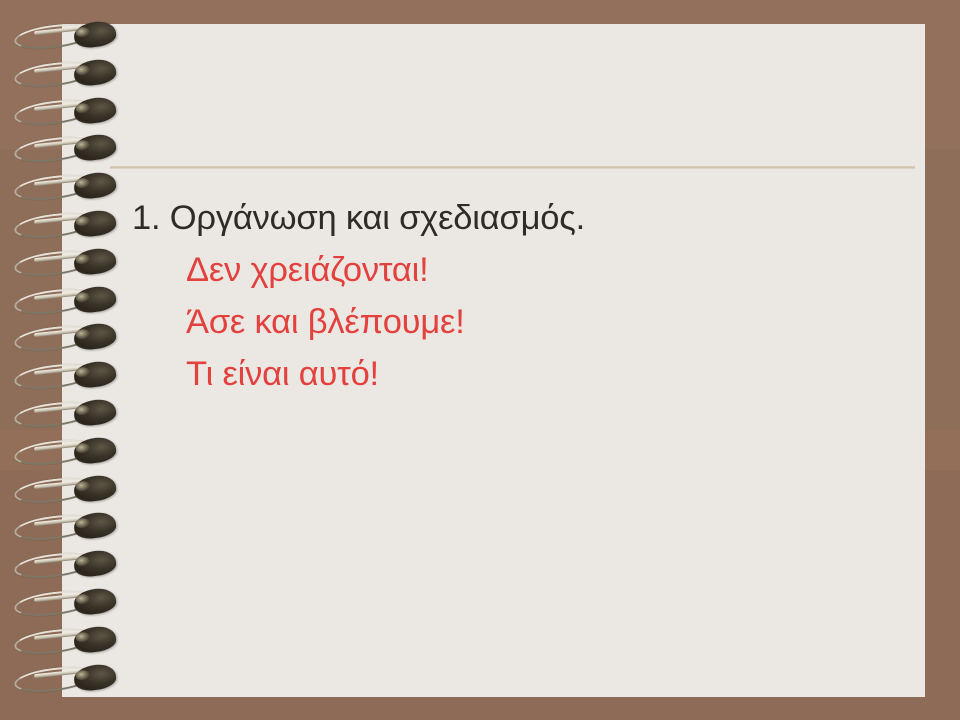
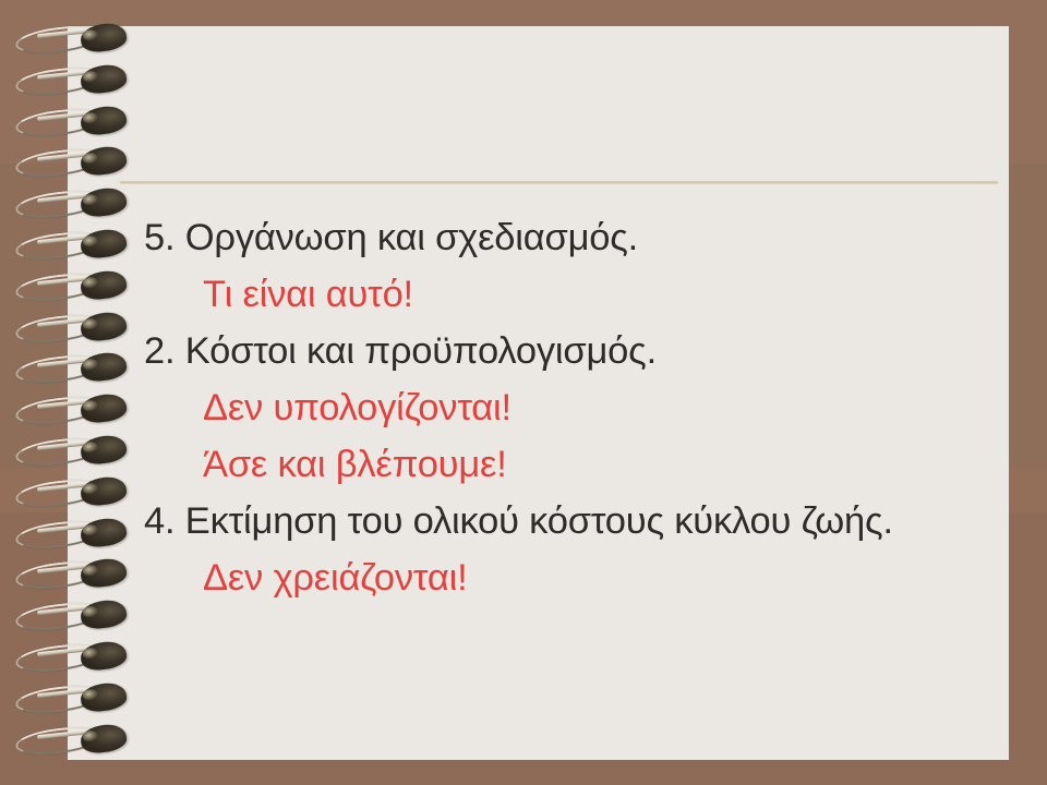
- 1. Οργάνωση και σχεδιασμός.
+ 5. Οργάνωση και σχεδιασμός.
- Δεν χρειάζονται!
+ Τι είναι αυτό!
+ 2. Κόστοι και προϋπολογισμός.
+ Δεν υπολογίζονται!
  Άσε και βλέπουμε!
+ 4. Εκτίμηση του ολικού κόστους κύκλου ζωής.
- Τι είναι αυτό!
+ Δεν χρειάζονται!
